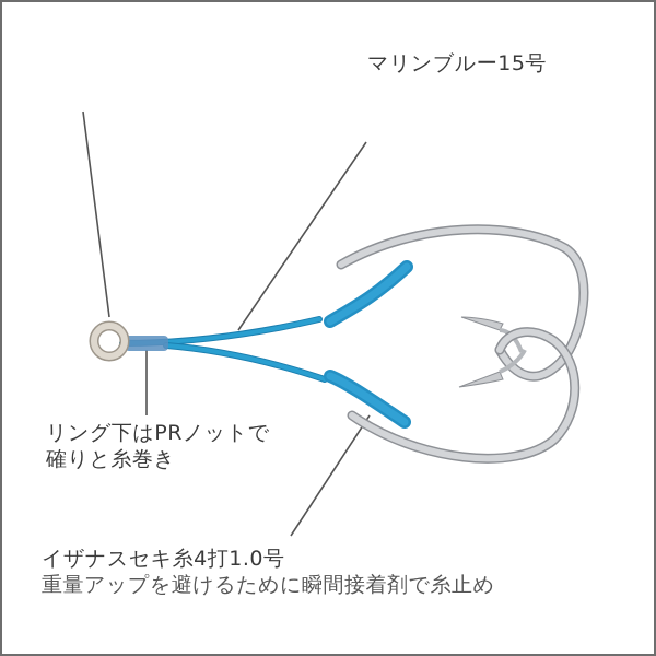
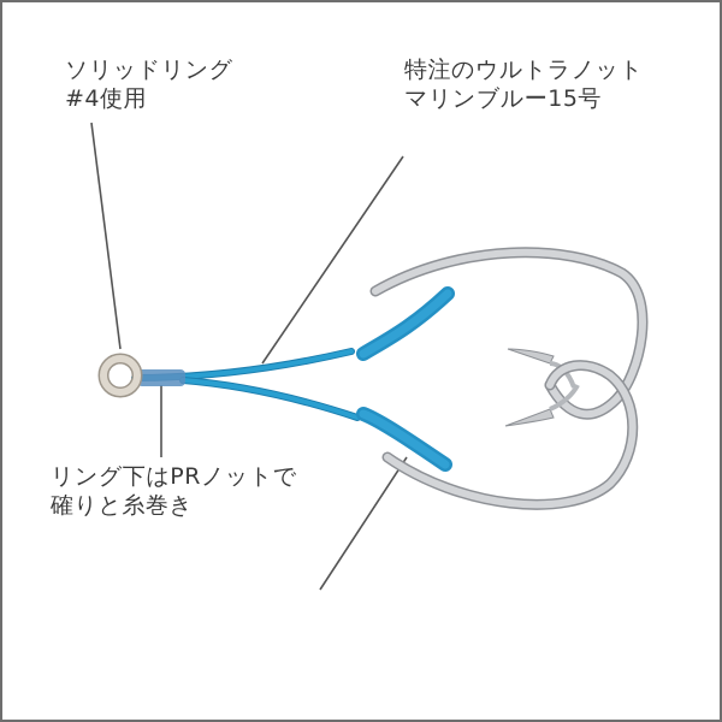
+ ソリッドリング
+ #4使用
+ 特注のウルトラノット
  マリンブルー15号
  リング下はPRノットで
  確りと糸巻き
- イザナスセキ糸4打1.0号
- 重量アップを避けるために瞬間接着剤で糸止め
